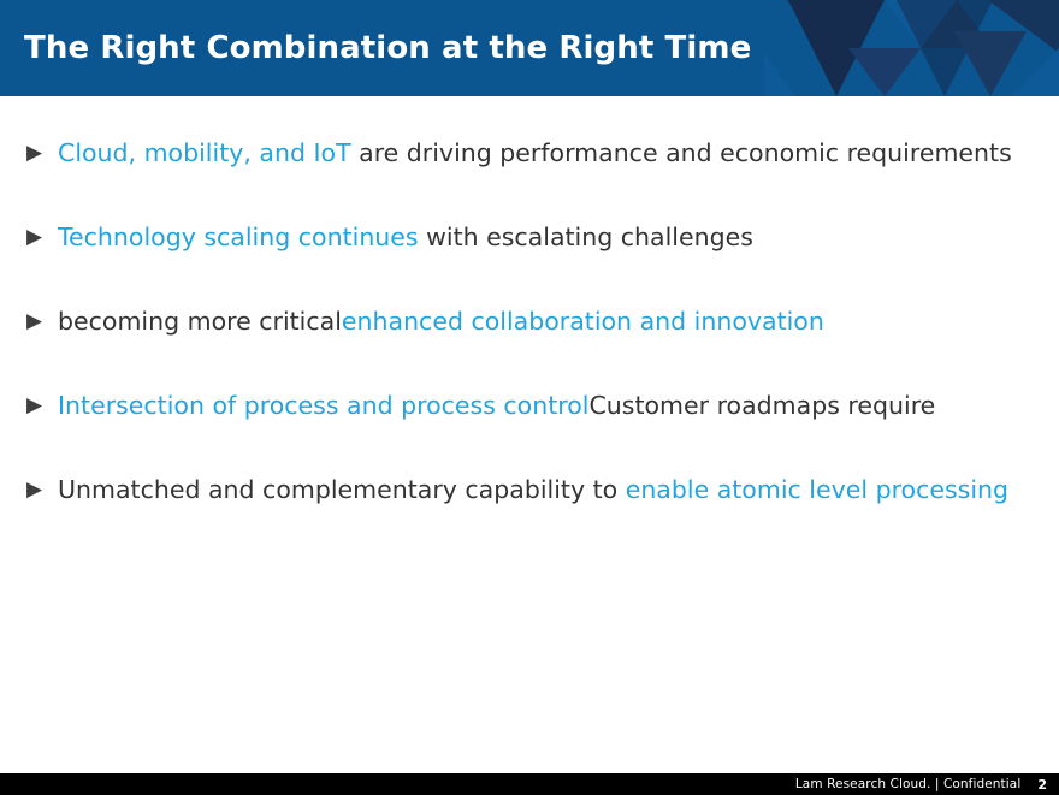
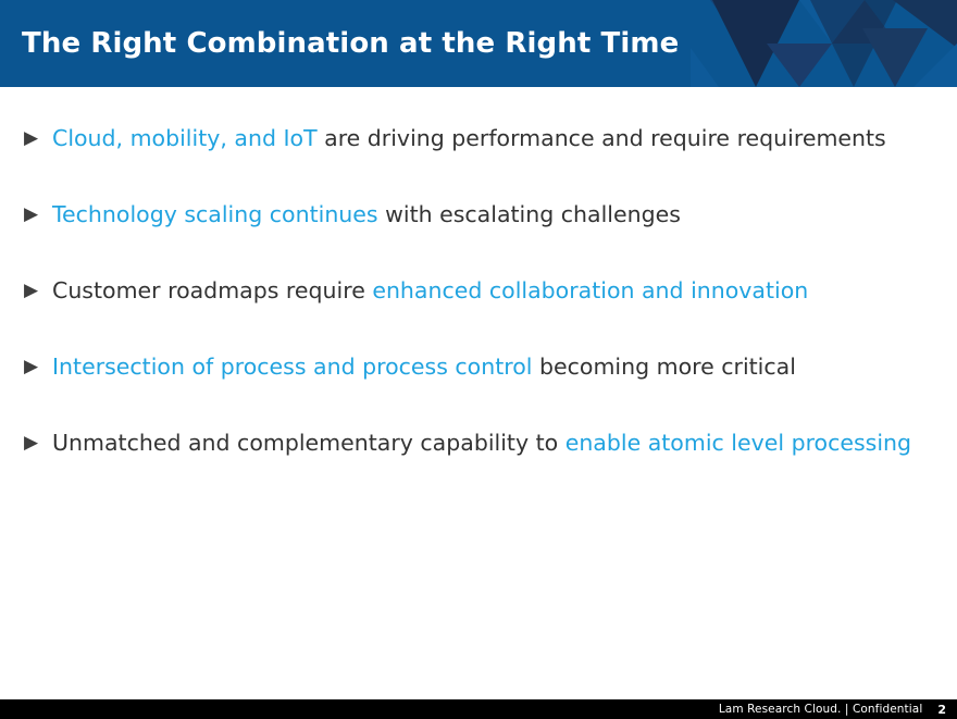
  The Right Combination at the Right Time
  ▶
- Cloud, mobility, and IoT are driving performance and economic requirements
+ Cloud, mobility, and IoT are driving performance and require requirements
  ▶
  Technology scaling continues with escalating challenges
  ▶
- becoming more criticalenhanced collaboration and innovation
+ Customer roadmaps require enhanced collaboration and innovation
  ▶
- Intersection of process and process controlCustomer roadmaps require
+ Intersection of process and process control becoming more critical
  ▶
  Unmatched and complementary capability to enable atomic level processing
  Lam Research Cloud. | Confidential
  2
